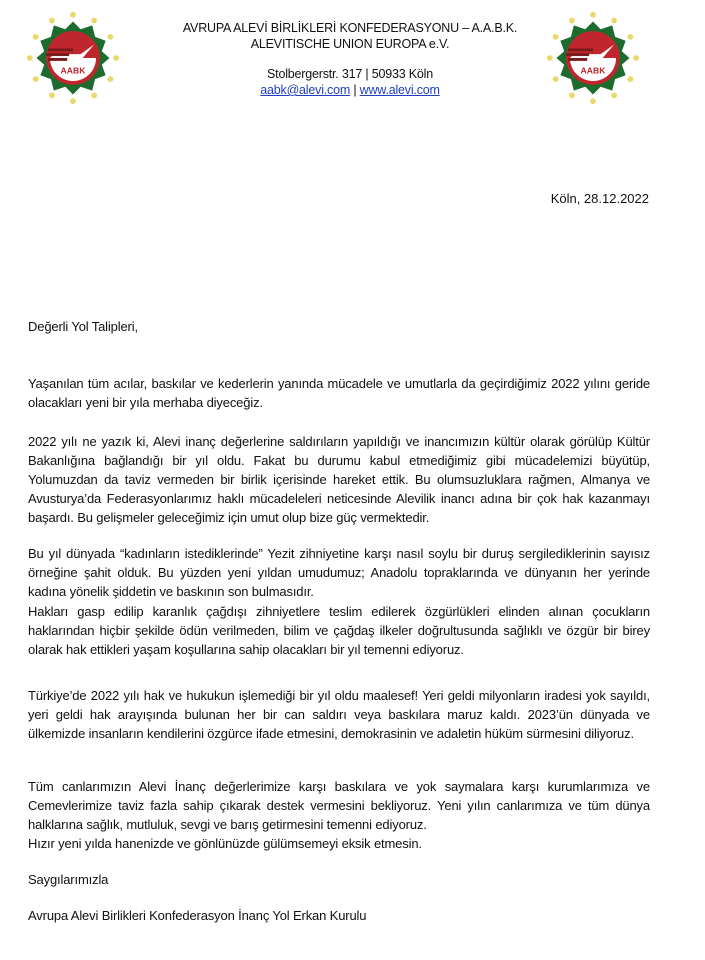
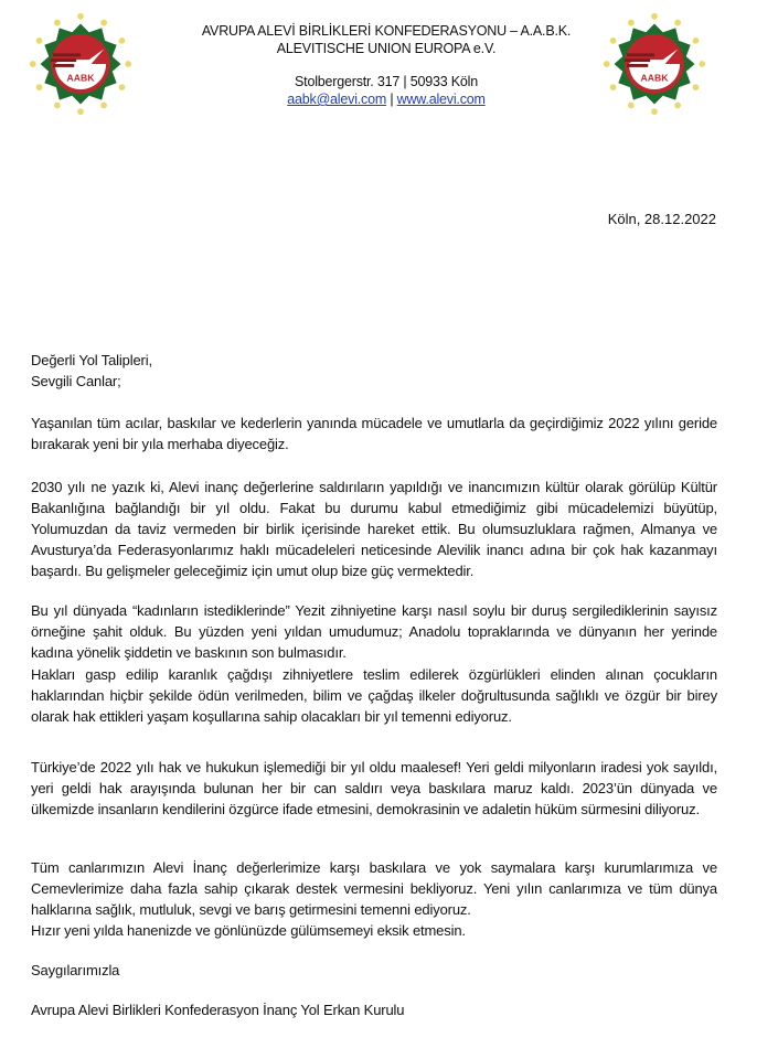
  AABK
  AVRUPA ALEVİ BİRLİKLERİ KONFEDERASYONU – A.A.B.K.
  ALEVITISCHE UNION EUROPA e.V.
  Stolbergerstr. 317 | 50933 Köln
  aabk@alevi.com | www.alevi.com
  AABK
  Köln, 28.12.2022
  Değerli Yol Talipleri,
+ Sevgili Canlar;
- Yaşanılan tüm acılar, baskılar ve kederlerin yanında mücadele ve umutlarla da geçirdiğimiz 2022 yılını geride olacakları yeni bir yıla merhaba diyeceğiz.
+ Yaşanılan tüm acılar, baskılar ve kederlerin yanında mücadele ve umutlarla da geçirdiğimiz 2022 yılını geride bırakarak yeni bir yıla merhaba diyeceğiz.
- 2022 yılı ne yazık ki, Alevi inanç değerlerine saldırıların yapıldığı ve inancımızın kültür olarak görülüp Kültür Bakanlığına bağlandığı bir yıl oldu. Fakat bu durumu kabul etmediğimiz gibi mücadelemizi büyütüp, Yolumuzdan da taviz vermeden bir birlik içerisinde hareket ettik. Bu olumsuzluklara rağmen, Almanya ve Avusturya’da Federasyonlarımız haklı mücadeleleri neticesinde Alevilik inancı adına bir çok hak kazanmayı başardı. Bu gelişmeler geleceğimiz için umut olup bize güç vermektedir.
+ 2030 yılı ne yazık ki, Alevi inanç değerlerine saldırıların yapıldığı ve inancımızın kültür olarak görülüp Kültür Bakanlığına bağlandığı bir yıl oldu. Fakat bu durumu kabul etmediğimiz gibi mücadelemizi büyütüp, Yolumuzdan da taviz vermeden bir birlik içerisinde hareket ettik. Bu olumsuzluklara rağmen, Almanya ve Avusturya’da Federasyonlarımız haklı mücadeleleri neticesinde Alevilik inancı adına bir çok hak kazanmayı başardı. Bu gelişmeler geleceğimiz için umut olup bize güç vermektedir.
  Bu yıl dünyada “kadınların istediklerinde” Yezit zihniyetine karşı nasıl soylu bir duruş sergilediklerinin sayısız örneğine şahit olduk. Bu yüzden yeni yıldan umudumuz; Anadolu topraklarında ve dünyanın her yerinde kadına yönelik şiddetin ve baskının son bulmasıdır.
  Hakları gasp edilip karanlık çağdışı zihniyetlere teslim edilerek özgürlükleri elinden alınan çocukların haklarından hiçbir şekilde ödün verilmeden, bilim ve çağdaş ilkeler doğrultusunda sağlıklı ve özgür bir birey olarak hak ettikleri yaşam koşullarına sahip olacakları bir yıl temenni ediyoruz.
  Türkiye’de 2022 yılı hak ve hukukun işlemediği bir yıl oldu maalesef! Yeri geldi milyonların iradesi yok sayıldı, yeri geldi hak arayışında bulunan her bir can saldırı veya baskılara maruz kaldı. 2023’ün dünyada ve ülkemizde insanların kendilerini özgürce ifade etmesini, demokrasinin ve adaletin hüküm sürmesini diliyoruz.
- Tüm canlarımızın Alevi İnanç değerlerimize karşı baskılara ve yok saymalara karşı kurumlarımıza ve Cemevlerimize taviz fazla sahip çıkarak destek vermesini bekliyoruz. Yeni yılın canlarımıza ve tüm dünya halklarına sağlık, mutluluk, sevgi ve barış getirmesini temenni ediyoruz.
+ Tüm canlarımızın Alevi İnanç değerlerimize karşı baskılara ve yok saymalara karşı kurumlarımıza ve Cemevlerimize daha fazla sahip çıkarak destek vermesini bekliyoruz. Yeni yılın canlarımıza ve tüm dünya halklarına sağlık, mutluluk, sevgi ve barış getirmesini temenni ediyoruz.
  Hızır yeni yılda hanenizde ve gönlünüzde gülümsemeyi eksik etmesin.
  Saygılarımızla
  Avrupa Alevi Birlikleri Konfederasyon İnanç Yol Erkan Kurulu
